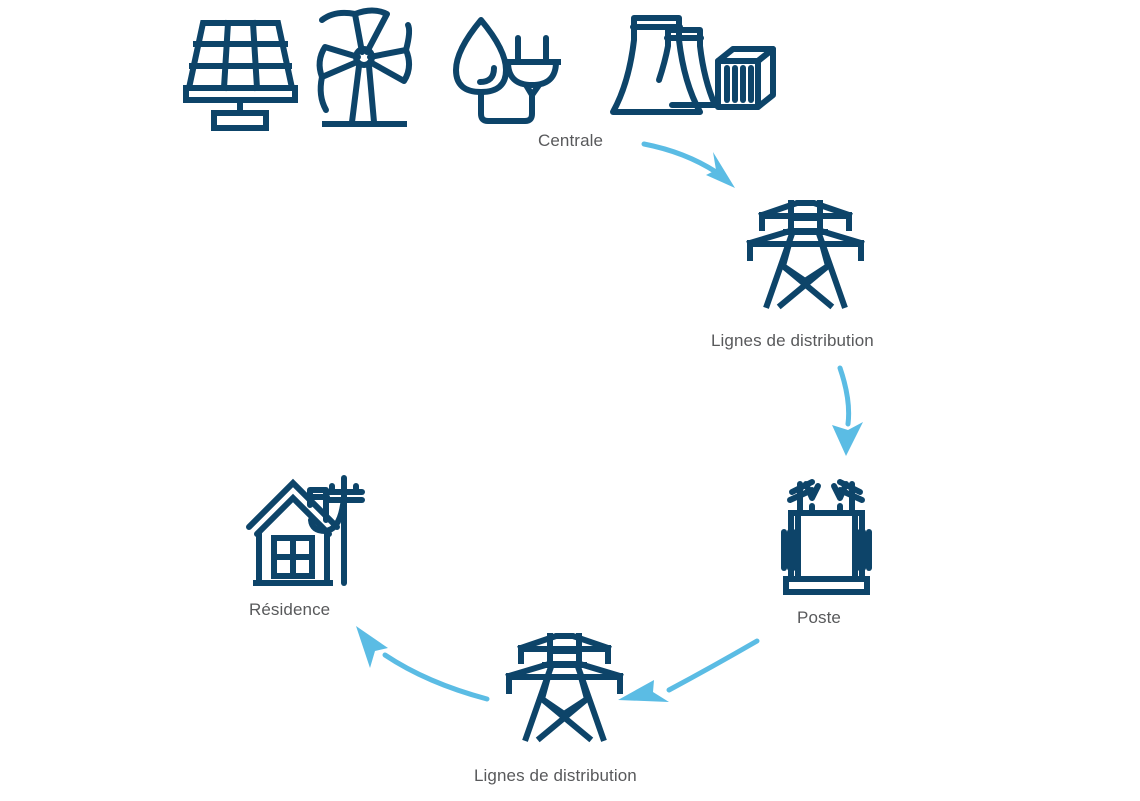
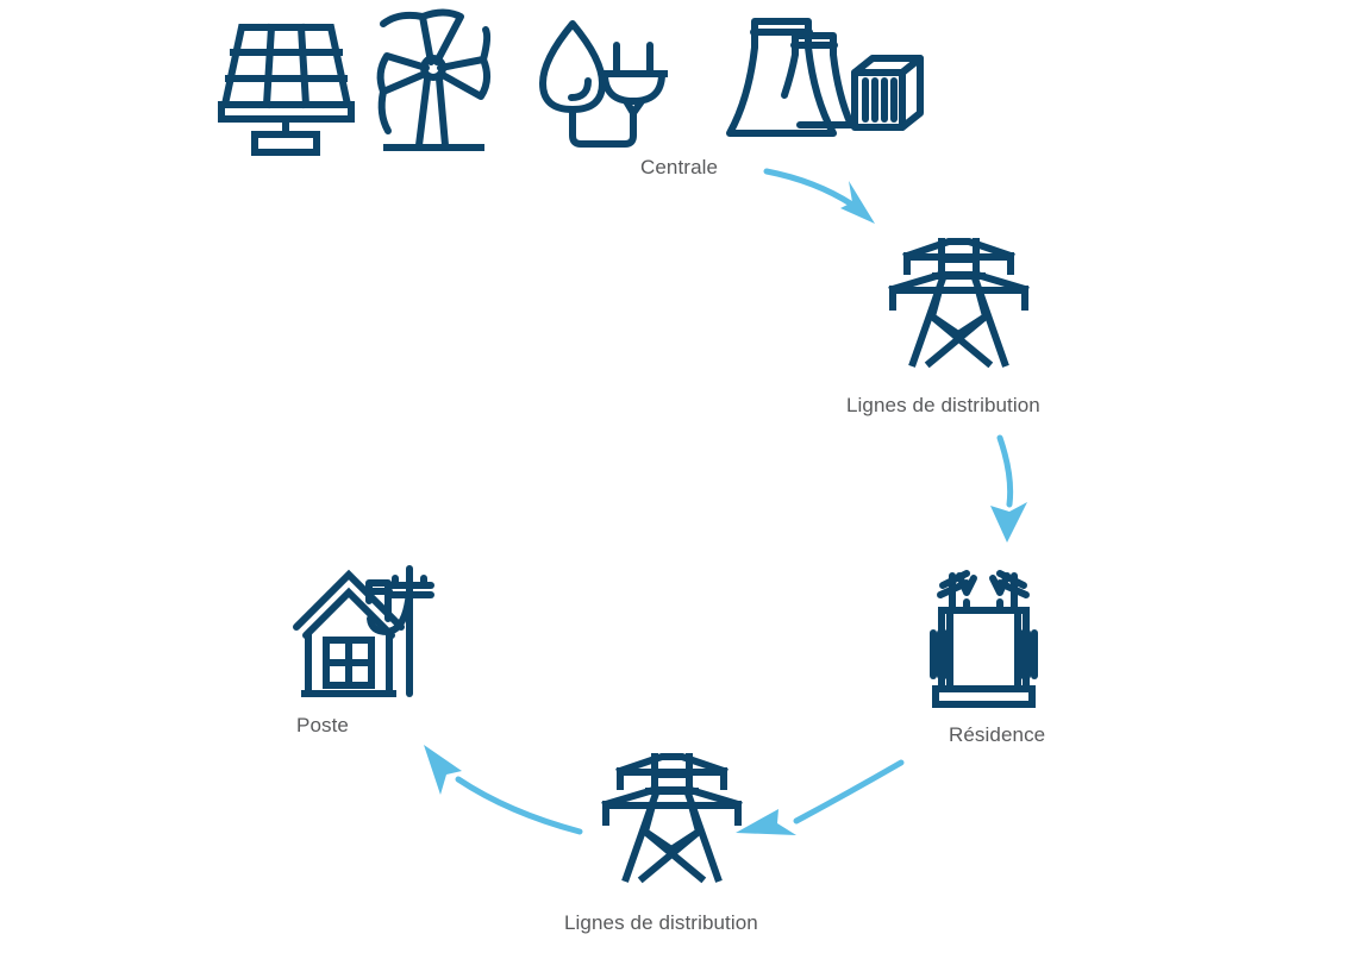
  Centrale
  Lignes de distribution
- Poste
+ Résidence
  Lignes de distribution
- Résidence
+ Poste
